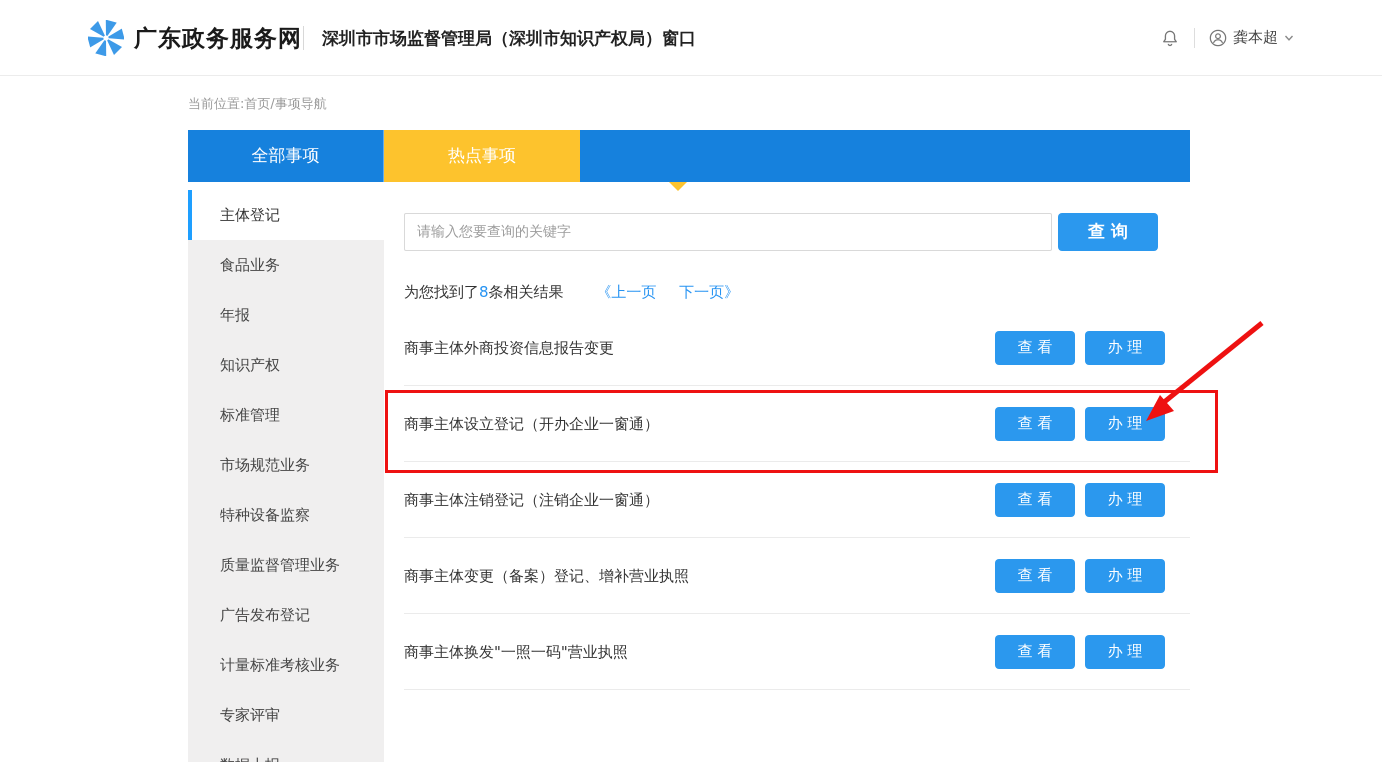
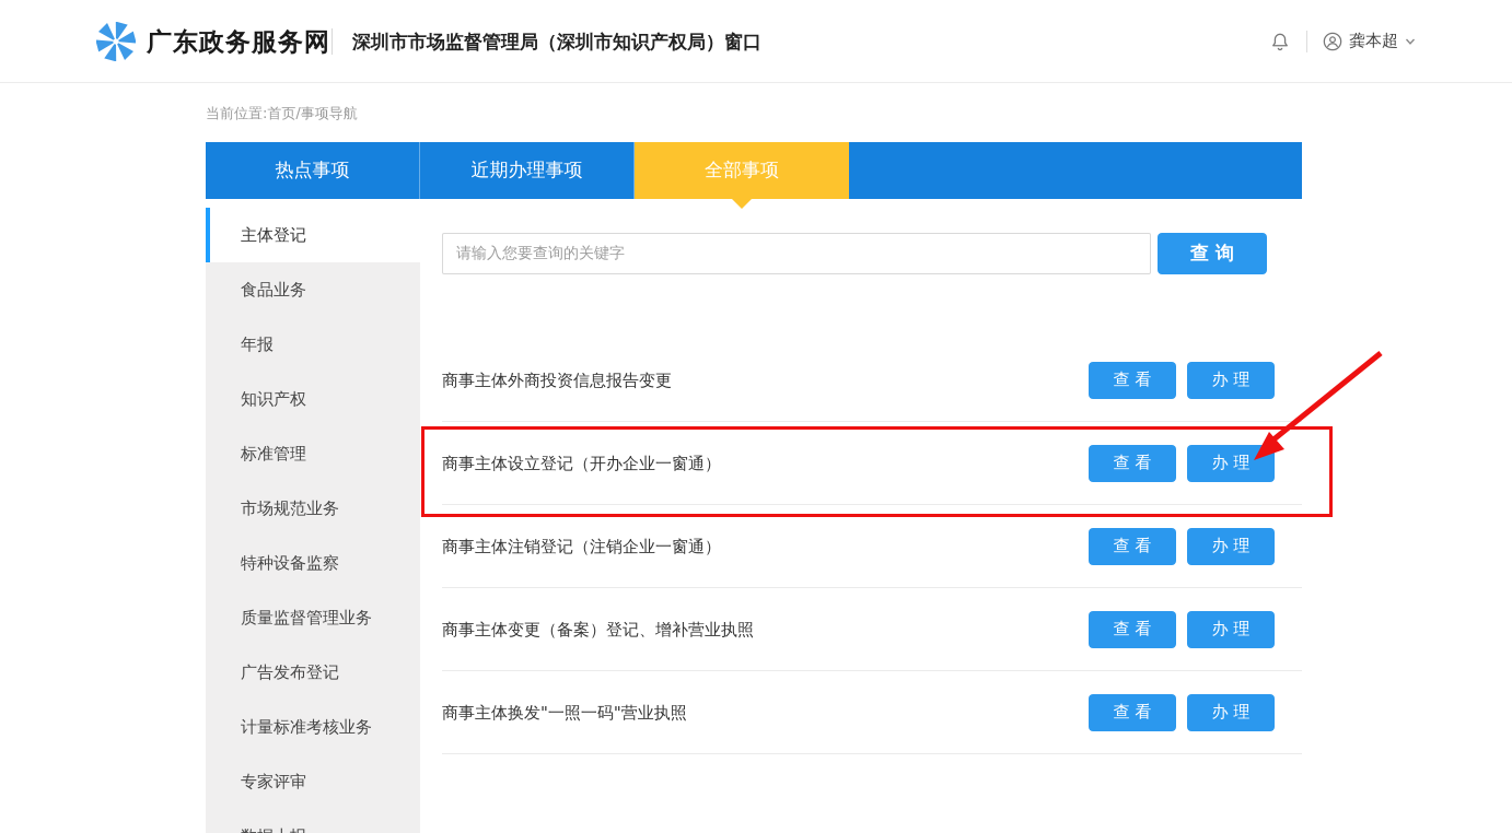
  广东政务服务网
  深圳市市场监督管理局（深圳市知识产权局）窗口
  龚本超
  当前位置:首页/事项导航
- 全部事项
+ 热点事项
+ 近期办理事项
- 热点事项
+ 全部事项
  主体登记
  食品业务
  年报
  知识产权
  标准管理
  市场规范业务
  特种设备监察
  质量监督管理业务
  广告发布登记
  计量标准考核业务
  专家评审
  请输入您要查询的关键字
  查 询
- 为您找到了8条相关结果 《上一页 下一页》
  商事主体外商投资信息报告变更
  查 看
  办 理
  商事主体设立登记（开办企业一窗通）
  查 看
  办 理
  商事主体注销登记（注销企业一窗通）
  查 看
  办 理
  商事主体变更（备案）登记、增补营业执照
  查 看
  办 理
  商事主体换发"一照一码"营业执照
  查 看
  办 理
